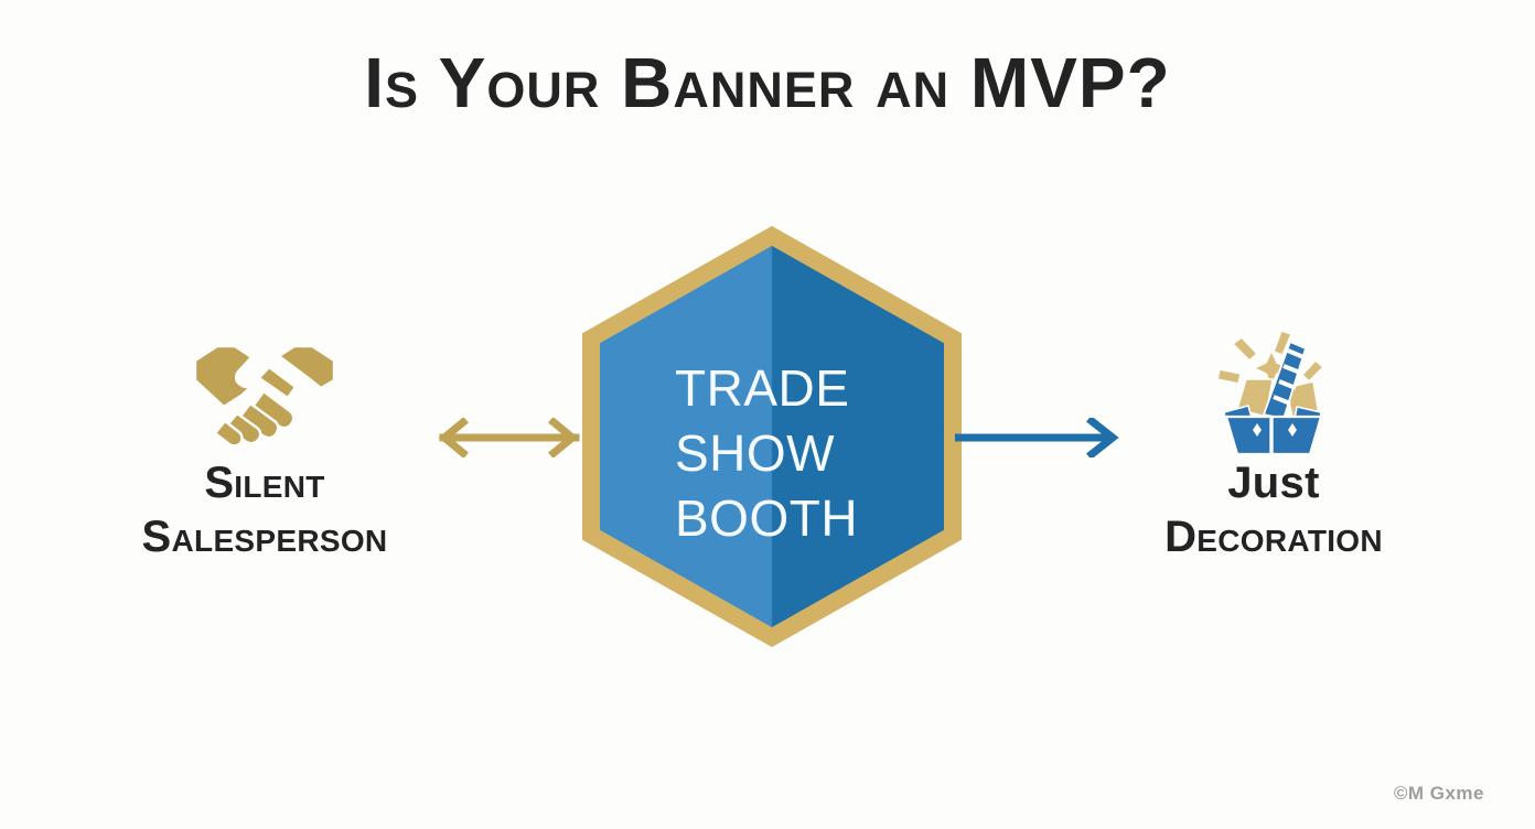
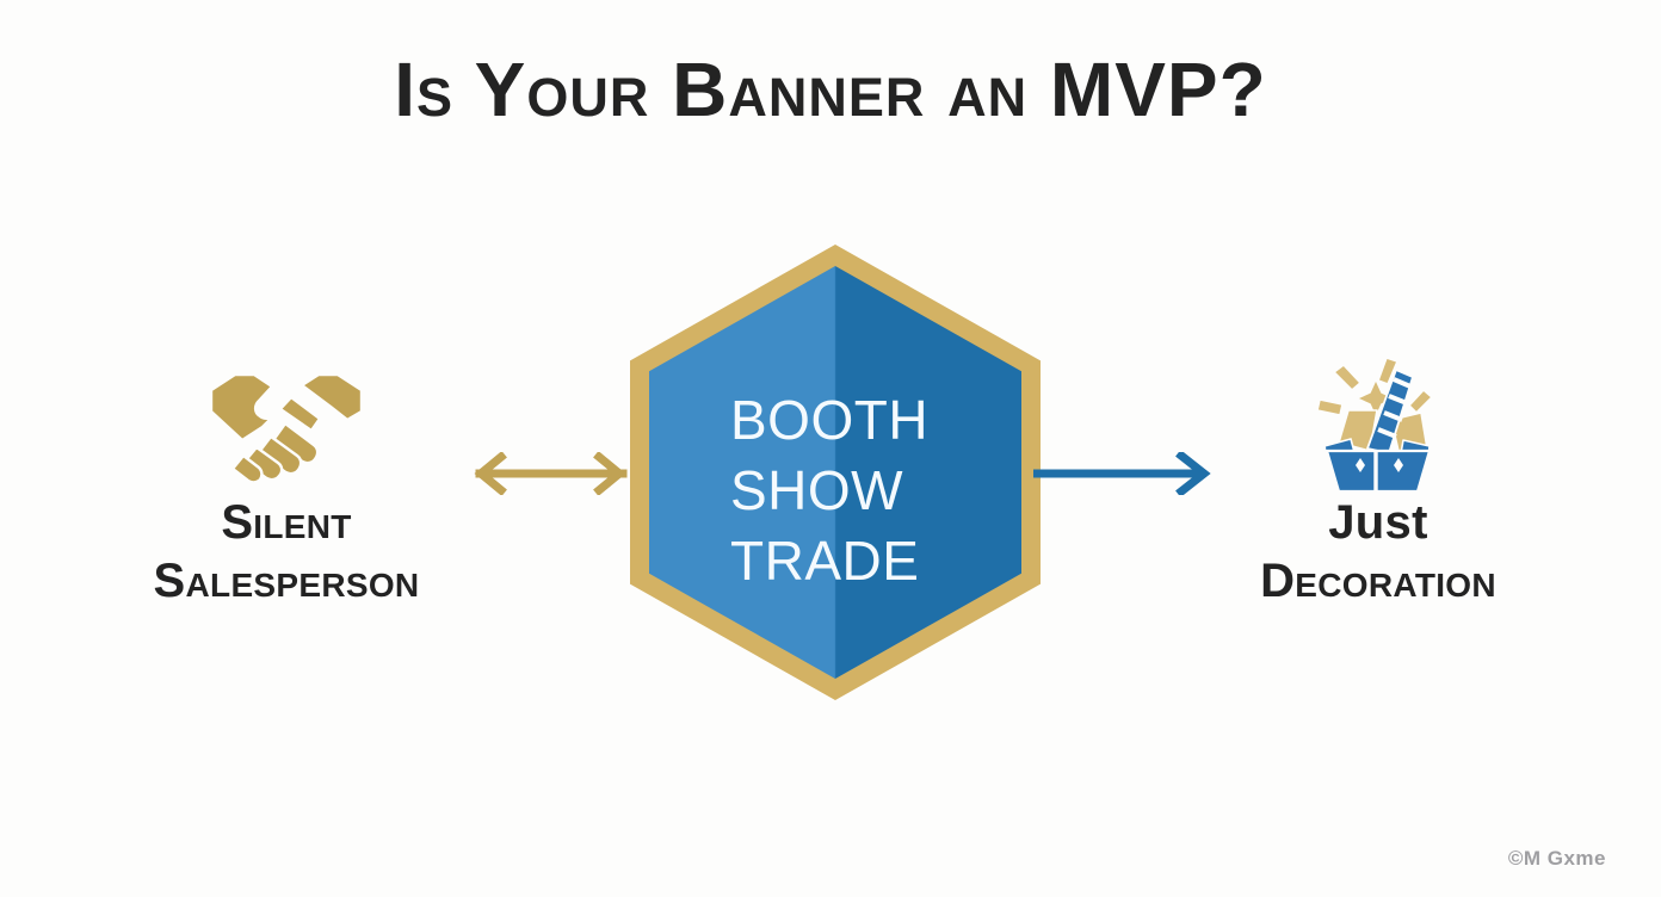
  Is Your Banner an MVP?
  Silent
  Salesperson
  Just
  Decoration
- TRADE
+ BOOTH
  SHOW
- BOOTH
+ TRADE
  ©M Gxme
